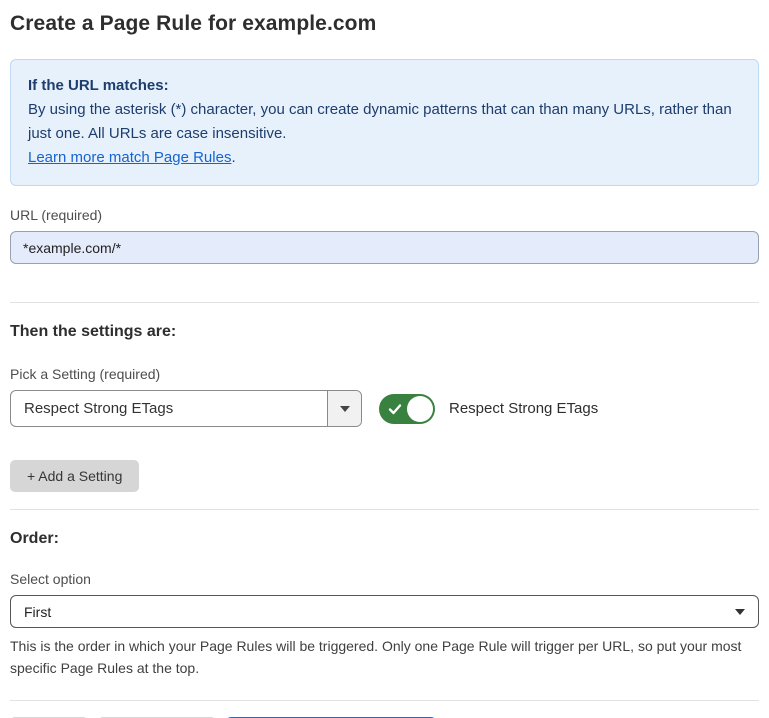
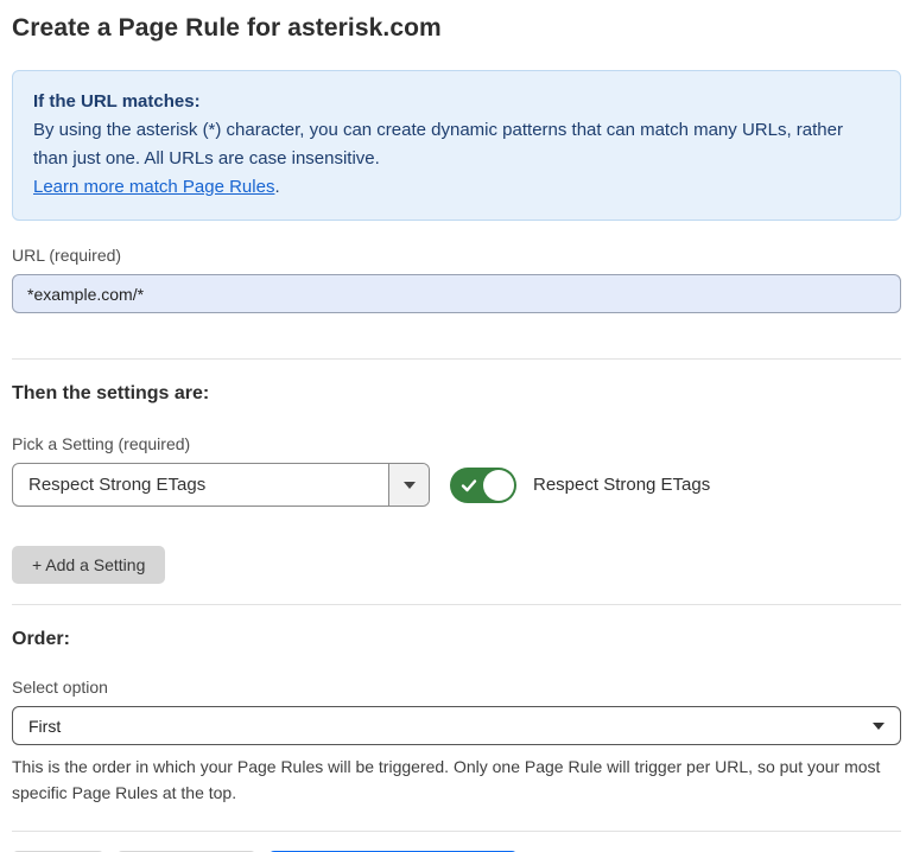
- Create a Page Rule for example.com
+ Create a Page Rule for asterisk.com
  If the URL matches:
- By using the asterisk (*) character, you can create dynamic patterns that can than many URLs, rather than just one. All URLs are case insensitive.
+ By using the asterisk (*) character, you can create dynamic patterns that can match many URLs, rather than just one. All URLs are case insensitive.
  Learn more match Page Rules.
  URL (required)
  *example.com/*
  Then the settings are:
  Pick a Setting (required)
  Respect Strong ETags
  Respect Strong ETags
  + Add a Setting
  Order:
  Select option
  First
  This is the order in which your Page Rules will be triggered. Only one Page Rule will trigger per URL, so put your most specific Page Rules at the top.
